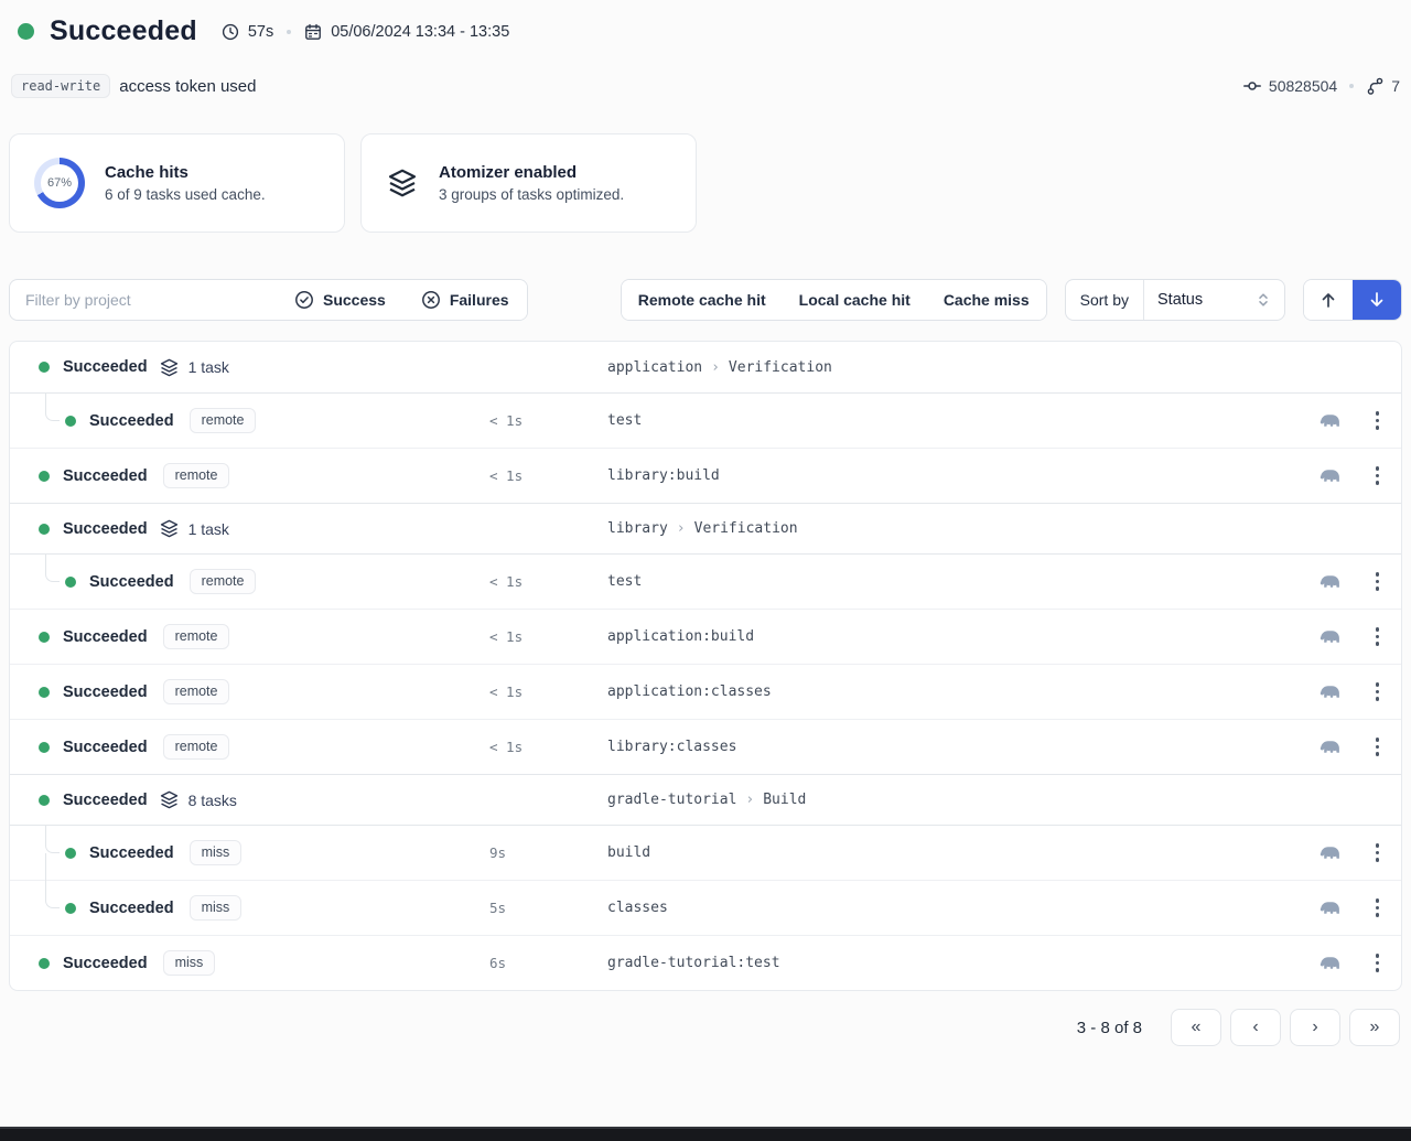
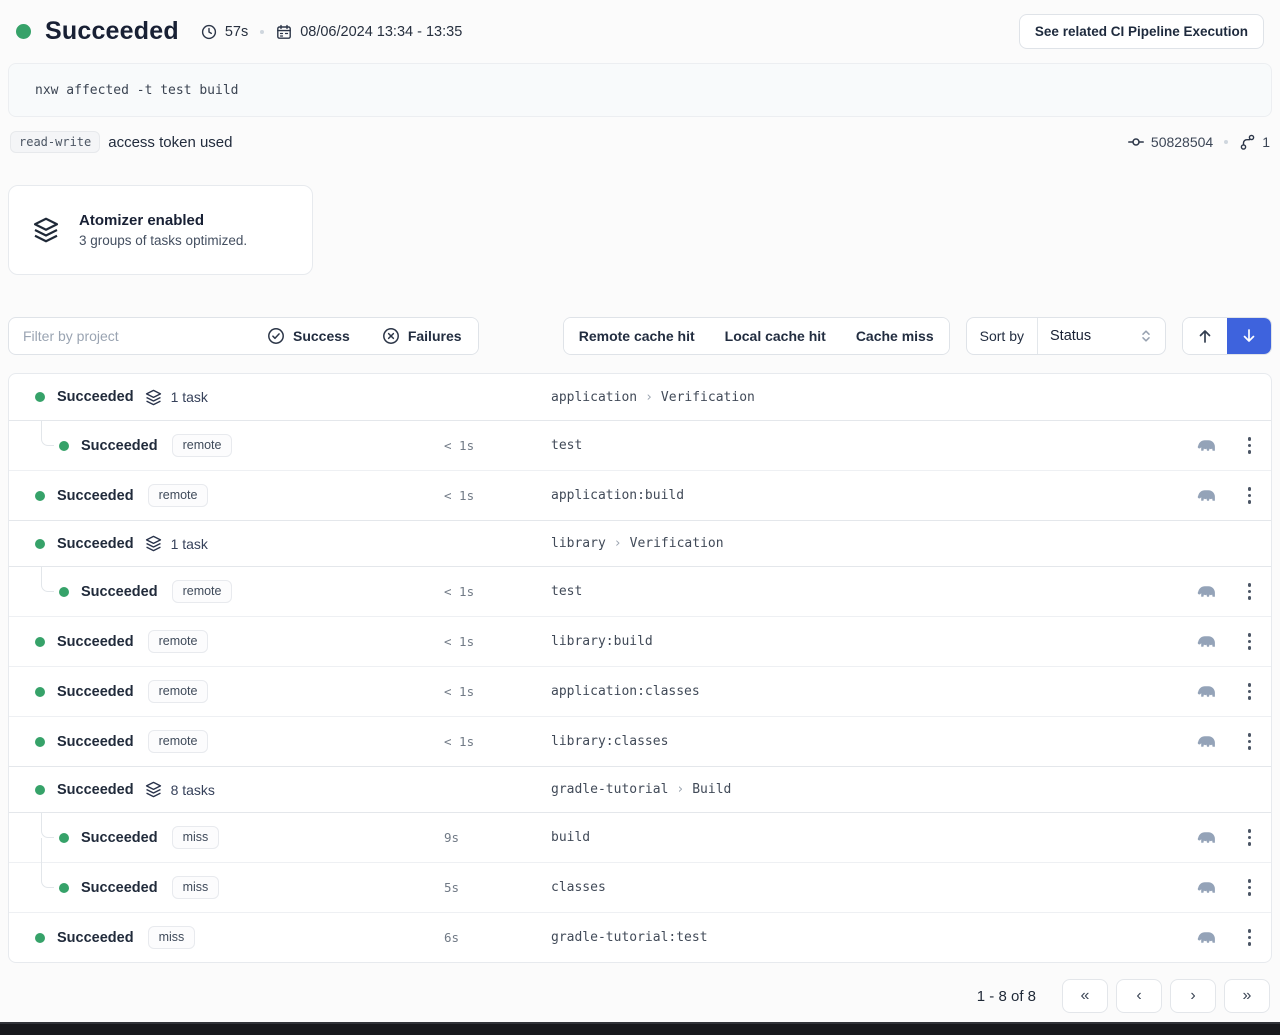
  Succeeded
  57s
- 05/06/2024 13:34 - 13:35
+ 08/06/2024 13:34 - 13:35
+ See related CI Pipeline Execution
+ nxw affected -t test build
  read-write
  access token used
  50828504
- 7
+ 1
- 67%
- Cache hits
- 6 of 9 tasks used cache.
  Atomizer enabled
  3 groups of tasks optimized.
  Filter by project
  Success
  Failures
  Remote cache hit
  Local cache hit
  Cache miss
  Sort by
  Status
  Succeeded
  1 task
  application
  ›
  Verification
  Succeeded
  remote
  < 1s
  test
  Succeeded
  remote
  < 1s
- library:build
+ application:build
  Succeeded
  1 task
  library
  ›
  Verification
  Succeeded
  remote
  < 1s
  test
  Succeeded
  remote
  < 1s
- application:build
+ library:build
  Succeeded
  remote
  < 1s
  application:classes
  Succeeded
  remote
  < 1s
  library:classes
  Succeeded
  8 tasks
  gradle-tutorial
  ›
  Build
  Succeeded
  miss
  9s
  build
  Succeeded
  miss
  5s
  classes
  Succeeded
  miss
  6s
  gradle-tutorial:test
- 3 - 8 of 8
+ 1 - 8 of 8
  «
  ‹
  ›
  »
